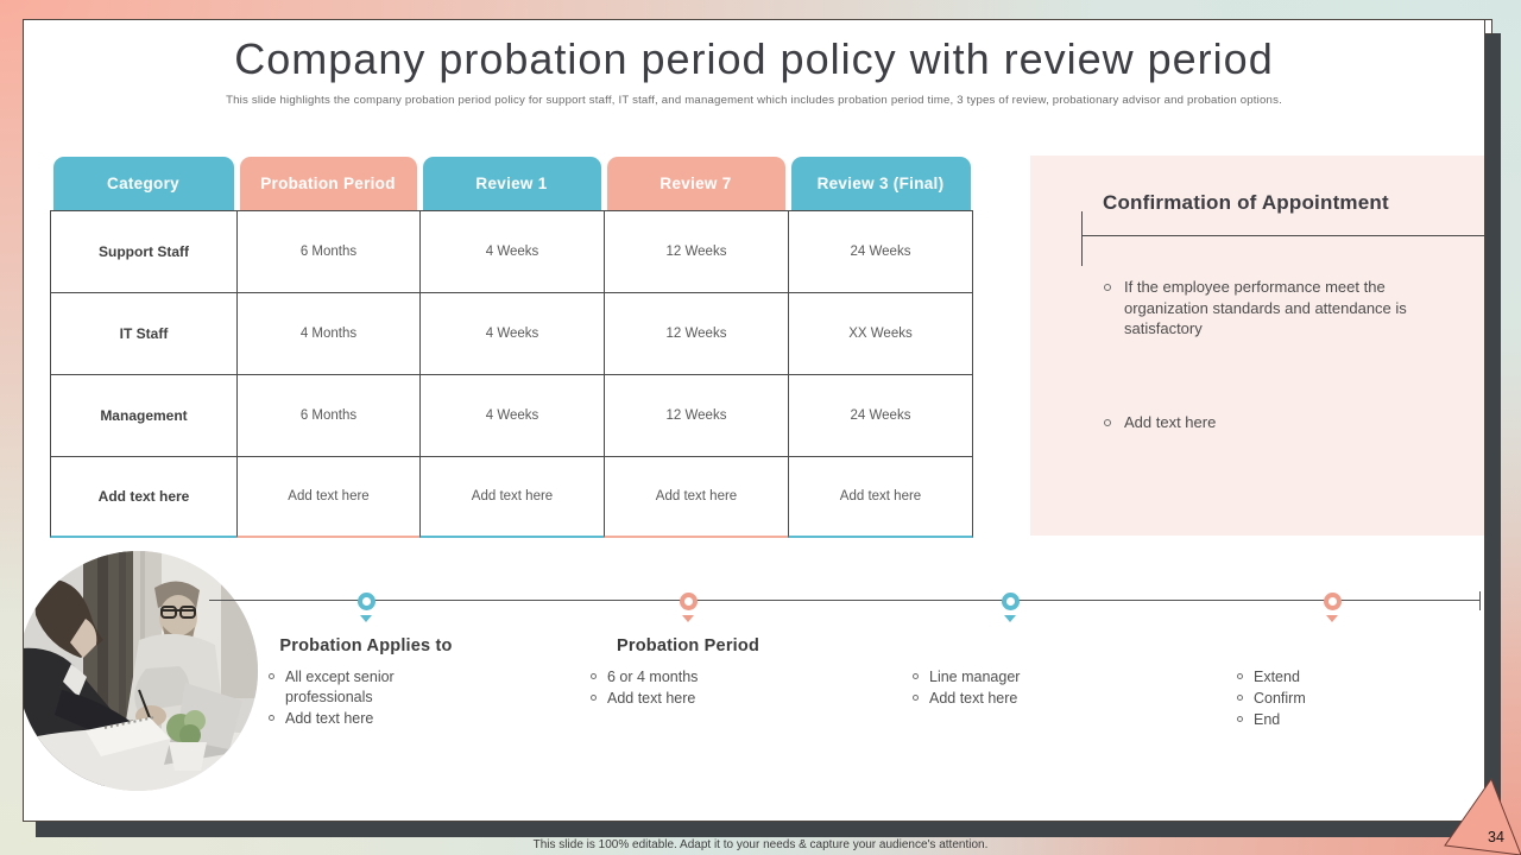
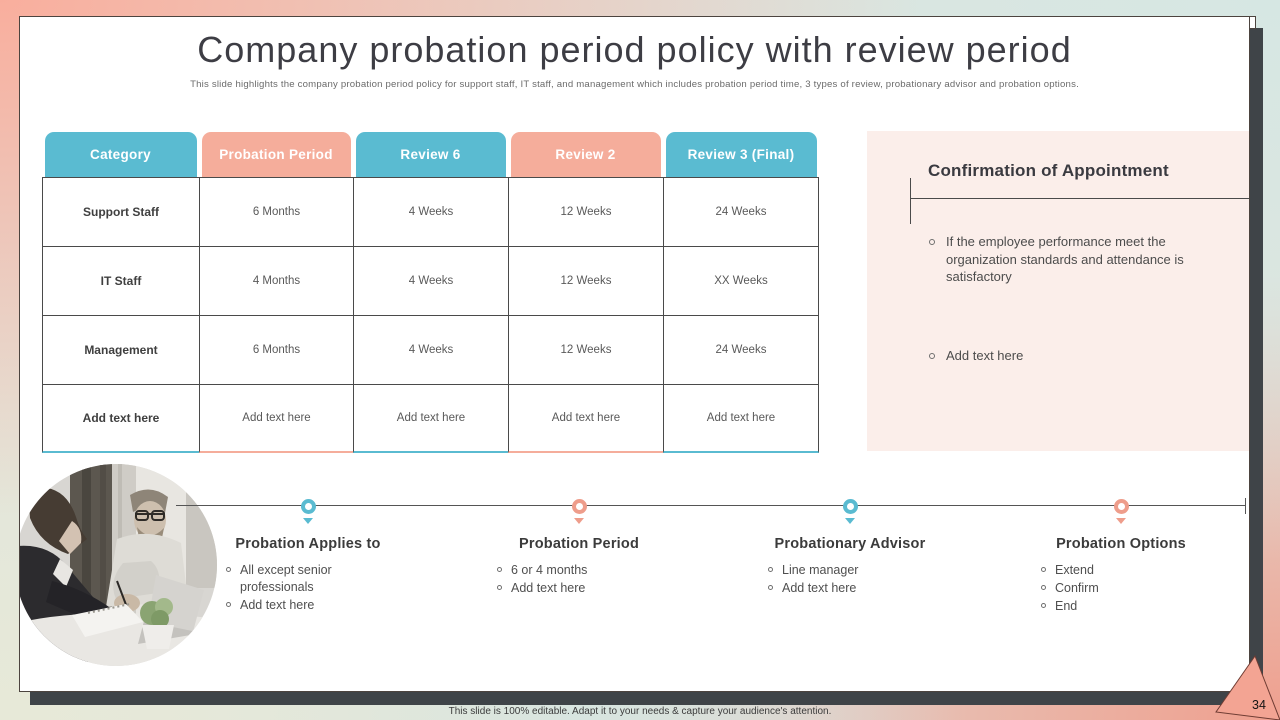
  Company probation period policy with review period
  This slide highlights the company probation period policy for support staff, IT staff, and management which includes probation period time, 3 types of review, probationary advisor and probation options.
  Category
  Probation Period
- Review 1
+ Review 6
- Review 7
+ Review 2
  Review 3 (Final)
  Support Staff
  6 Months
  4 Weeks
  12 Weeks
  24 Weeks
  IT Staff
  4 Months
  4 Weeks
  12 Weeks
  XX Weeks
  Management
  6 Months
  4 Weeks
  12 Weeks
  24 Weeks
  Add text here
  Add text here
  Add text here
  Add text here
  Add text here
  Confirmation of Appointment
  If the employee performance meet the organization standards and attendance is satisfactory
  Add text here
  Probation Applies to
  Probation Period
+ Probationary Advisor
+ Probation Options
  All except senior professionals
  Add text here
  6 or 4 months
  Add text here
  Line manager
  Add text here
  Extend
  Confirm
  End
  34
  This slide is 100% editable. Adapt it to your needs & capture your audience's attention.
